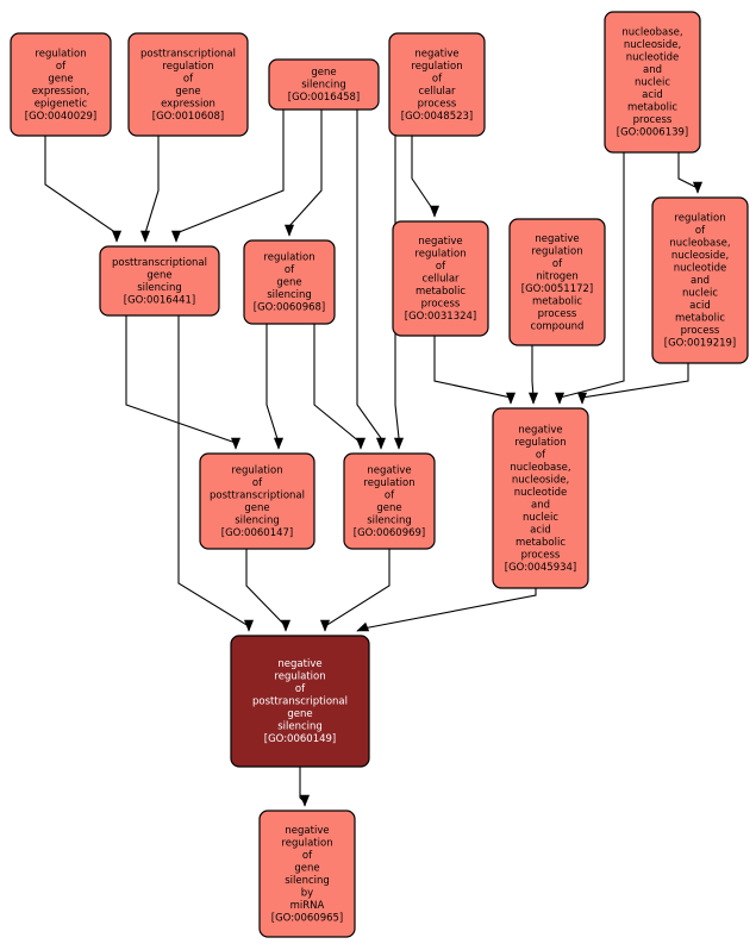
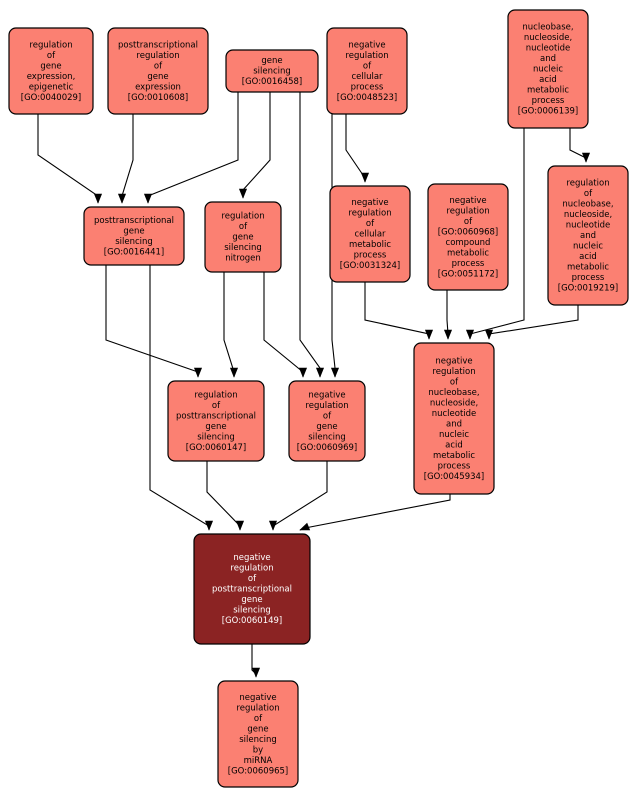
  regulation
  of
  gene
  expression,
  epigenetic
  [GO:0040029]
  posttranscriptional
  regulation
  of
  gene
  expression
  [GO:0010608]
  gene
  silencing
  [GO:0016458]
  negative
  regulation
  of
  cellular
  process
  [GO:0048523]
  nucleobase,
  nucleoside,
  nucleotide
  and
  nucleic
  acid
  metabolic
  process
  [GO:0006139]
  posttranscriptional
  gene
  silencing
  [GO:0016441]
  regulation
  of
  gene
  silencing
- [GO:0060968]
+ nitrogen
  negative
  regulation
  of
  cellular
  metabolic
  process
  [GO:0031324]
  negative
  regulation
  of
- nitrogen
+ [GO:0060968]
- [GO:0051172]
+ compound
  metabolic
  process
- compound
+ [GO:0051172]
  regulation
  of
  nucleobase,
  nucleoside,
  nucleotide
  and
  nucleic
  acid
  metabolic
  process
  [GO:0019219]
  regulation
  of
  posttranscriptional
  gene
  silencing
  [GO:0060147]
  negative
  regulation
  of
  gene
  silencing
  [GO:0060969]
  negative
  regulation
  of
  nucleobase,
  nucleoside,
  nucleotide
  and
  nucleic
  acid
  metabolic
  process
  [GO:0045934]
  negative
  regulation
  of
  posttranscriptional
  gene
  silencing
  [GO:0060149]
  negative
  regulation
  of
  gene
  silencing
  by
  miRNA
  [GO:0060965]
